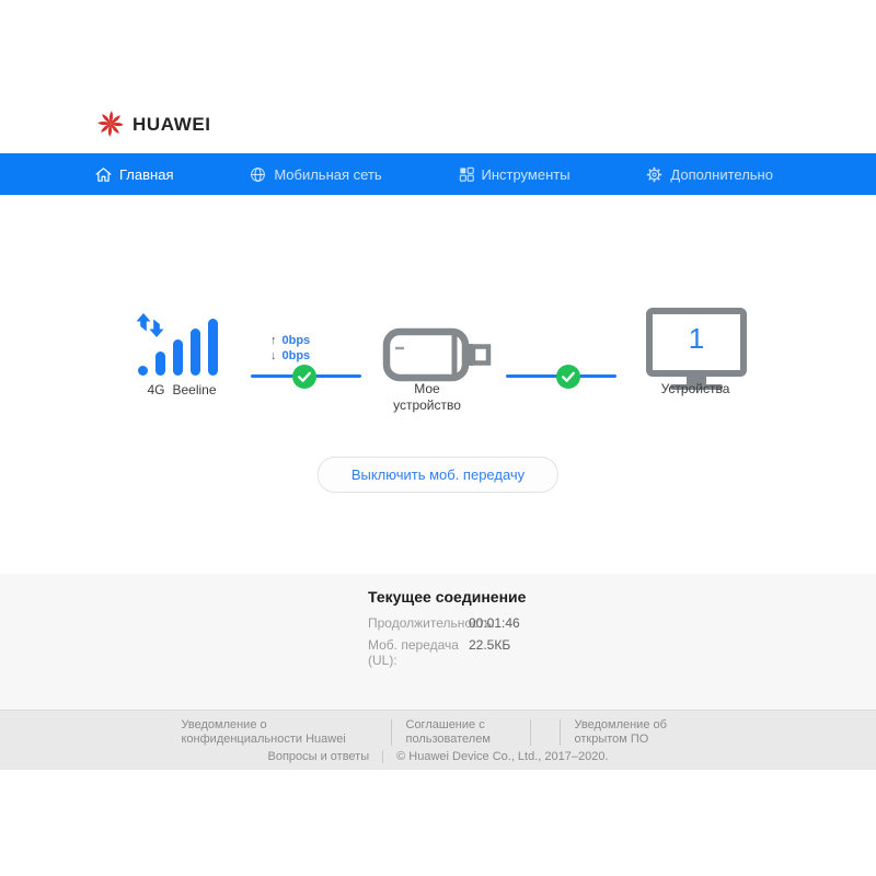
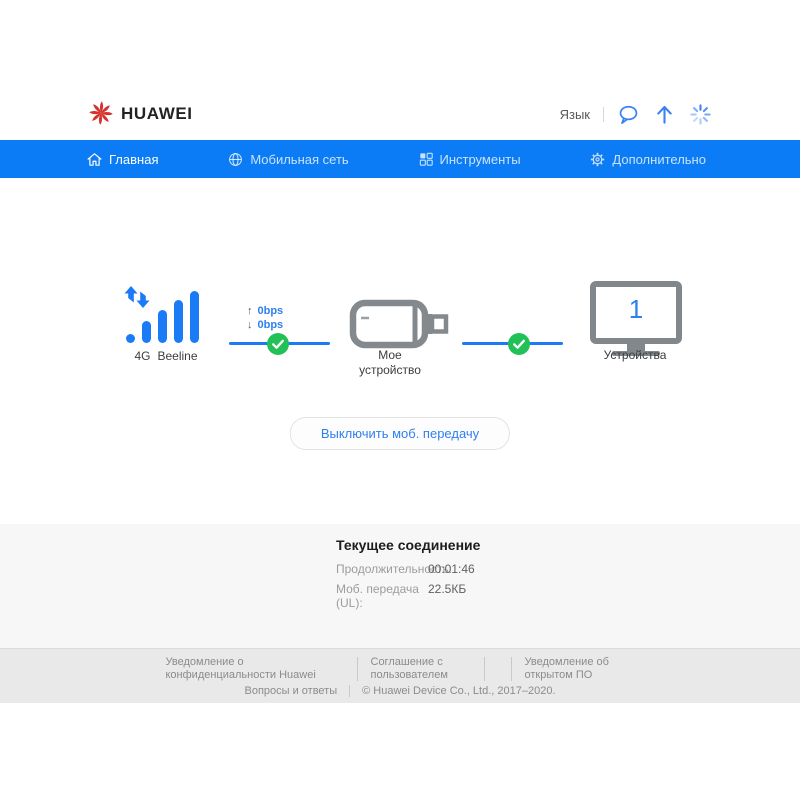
  HUAWEI
+ Язык
  Главная
  Мобильная сеть
  Инструменты
  Дополнительно
  4G Beeline
  ↑
  0bps
  ↓
  0bps
  Мое
  устройство
  1
  Устройства
  Выключить моб. передачу
  Текущее соединение
  Продолжительно
  00:01:46
  Моб. передача (UL):
  22.5КБ
  Уведомление о конфиденциальности Huawei
  Соглашение с пользователем
  Уведомление об открытом ПО
  Вопросы и ответы
  © Huawei Device Co., Ltd., 2017–2020.
